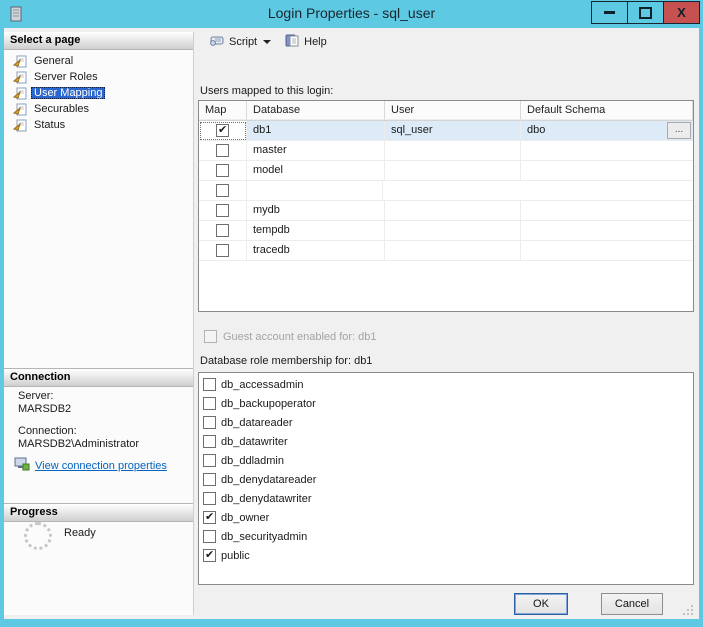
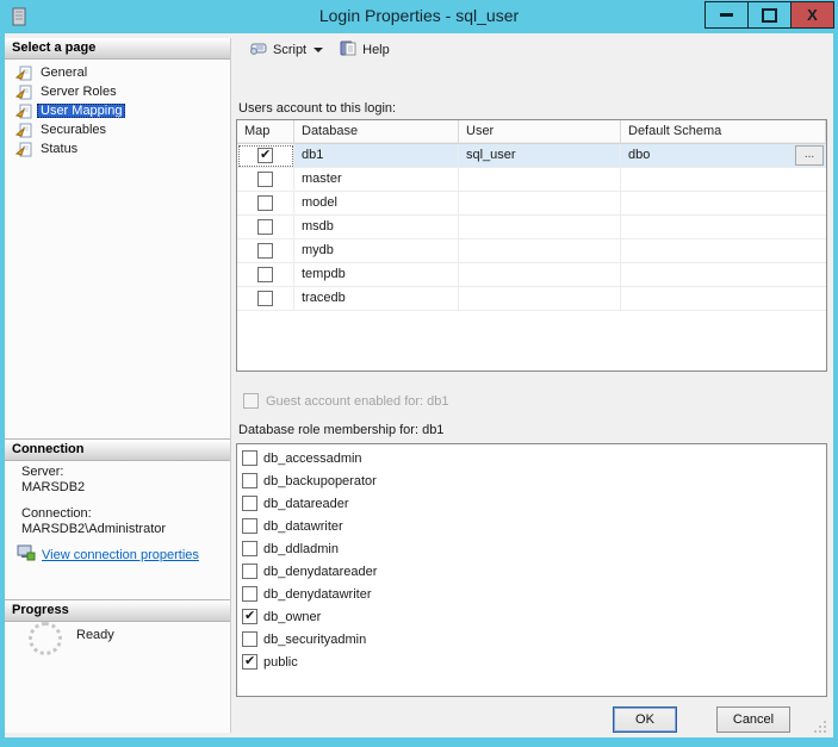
  Login Properties - sql_user
  X
  Select a page
  General
  Server Roles
  User Mapping
  Securables
  Status
  Connection
  Server:
  MARSDB2
  Connection:
  MARSDB2\Administrator
  View connection properties
  Progress
  Ready
  Script
  Help
- Users mapped to this login:
+ Users account to this login:
  Map
  Database
  User
  Default Schema
  db1
  sql_user
  dbo
  ...
  master
  model
+ msdb
  mydb
  tempdb
  tracedb
  Guest account enabled for: db1
  Database role membership for: db1
  db_accessadmin
  db_backupoperator
  db_datareader
  db_datawriter
  db_ddladmin
  db_denydatareader
  db_denydatawriter
  db_owner
  db_securityadmin
  public
  OK
  Cancel
